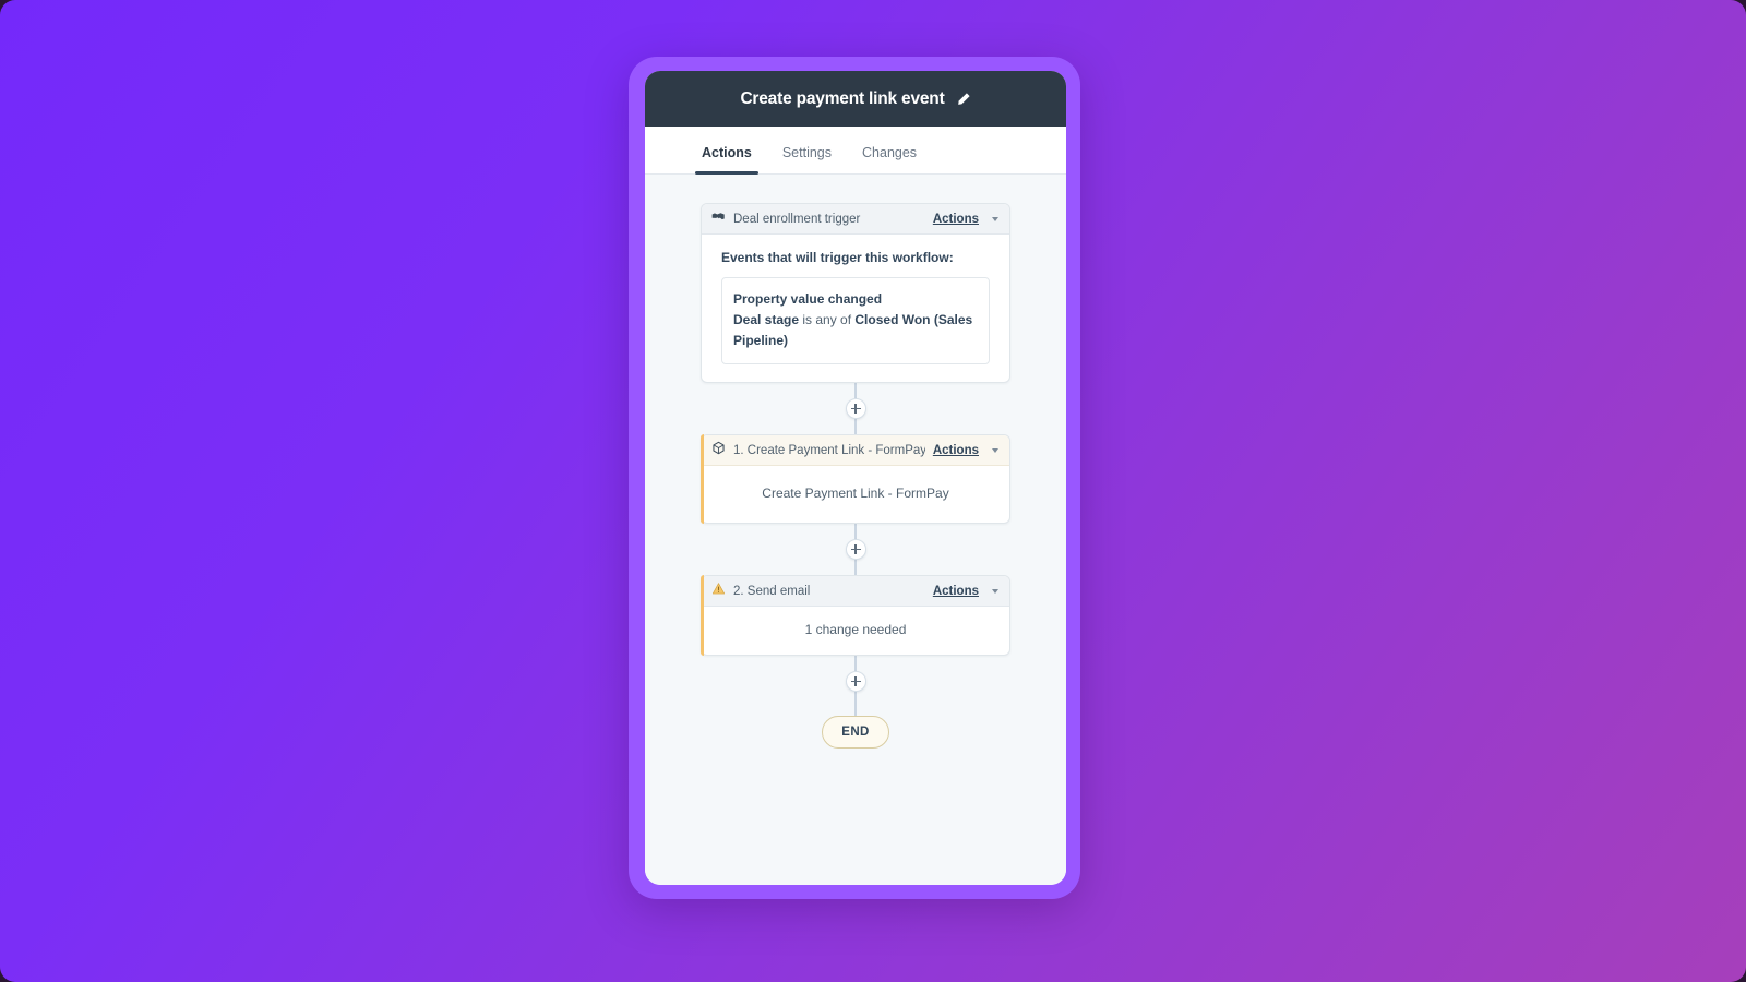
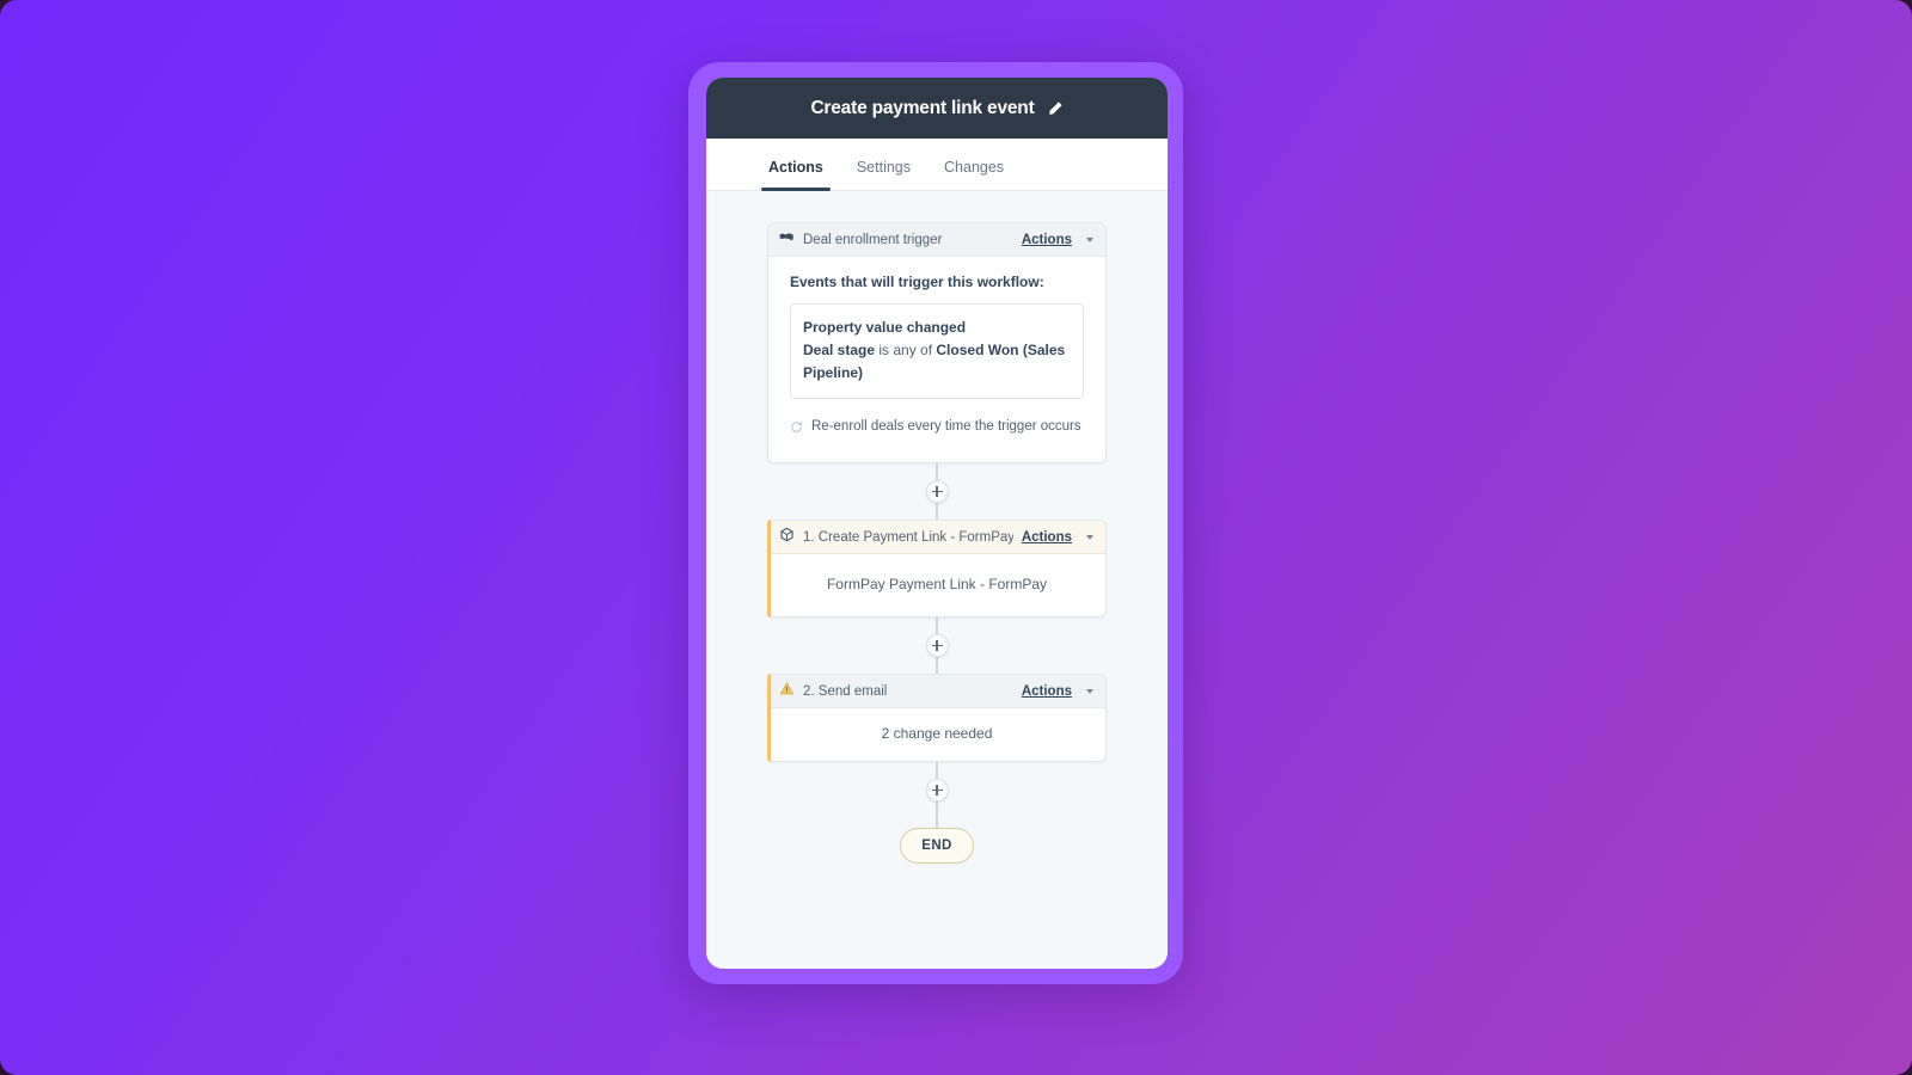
  Create payment link event
  Actions
  Settings
  Changes
  Deal enrollment trigger
  Actions
  Events that will trigger this workflow:
  Property value changed
  Deal stage is any of Closed Won (Sales Pipeline)
+ Re-enroll deals every time the trigger occurs
  1. Create Payment Link - FormPay
  Actions
- Create Payment Link - FormPay
+ FormPay Payment Link - FormPay
  2. Send email
  Actions
- 1 change needed
+ 2 change needed
  END
